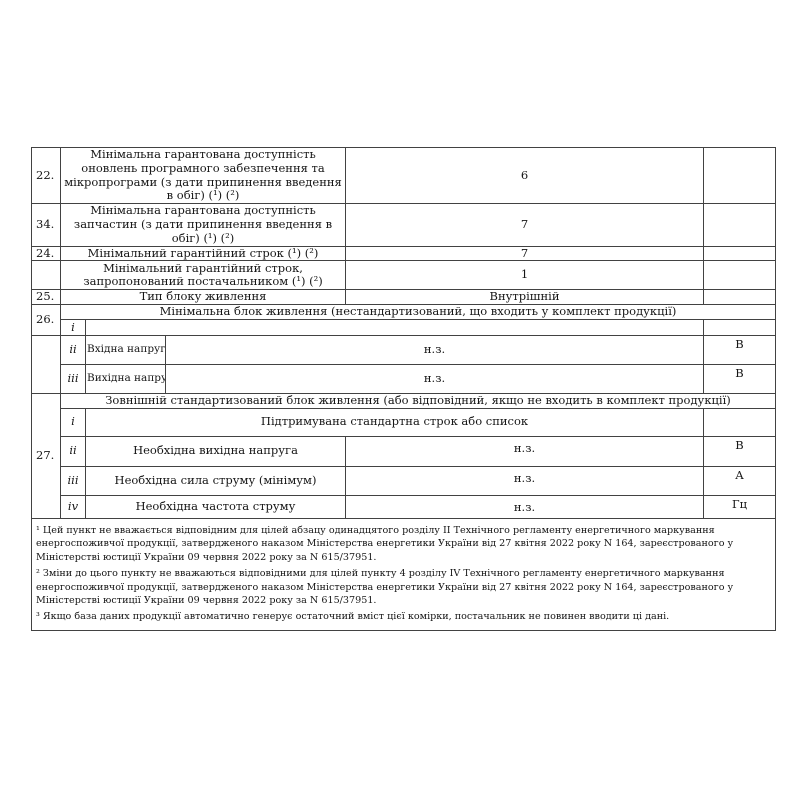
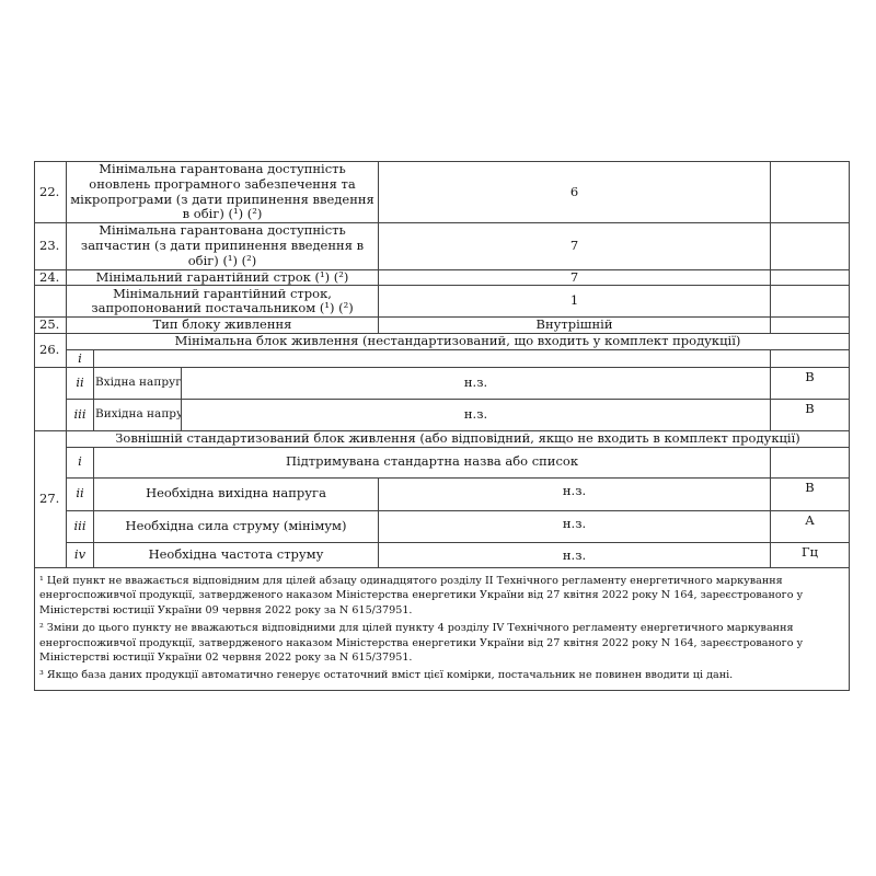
  22.	Мінімальна гарантована доступність оновлень програмного забезпечення та мікропрограми (з дати припинення введення в обіг) (¹) (²)	6
- 34.	Мінімальна гарантована доступність запчастин (з дати припинення введення в обіг) (¹) (²)	7
+ 23.	Мінімальна гарантована доступність запчастин (з дати припинення введення в обіг) (¹) (²)	7
  24.	Мінімальний гарантійний строк (¹) (²)	7
  	Мінімальний гарантійний строк, запропонований постачальником (¹) (²)	1
  25.	Тип блоку живлення	Внутрішній
  26.	Мінімальна блок живлення (нестандартизований, що входить у комплект продукції)
  i
  	ii	Вхідна напруг	н.з.	В
  iii	Вихідна напру	н.з.	В
  27.	Зовнішній стандартизований блок живлення (або відповідний, якщо не входить в комплект продукції)
- i	Підтримувана стандартна строк або список
+ i	Підтримувана стандартна назва або список
  ii	Необхідна вихідна напруга	н.з.	В
  iii	Необхідна сила струму (мінімум)	н.з.	А
  iv	Необхідна частота струму	н.з.	Гц
- ¹ Цей пункт не вважається відповідним для цілей абзацу одинадцятого розділу II Технічного регламенту енергетичного маркування енергоспоживчої продукції, затвердженого наказом Міністерства енергетики України від 27 квітня 2022 року N 164, зареєстрованого у Міністерстві юстиції України 09 червня 2022 року за N 615/37951. ² Зміни до цього пункту не вважаються відповідними для цілей пункту 4 розділу IV Технічного регламенту енергетичного маркування енергоспоживчої продукції, затвердженого наказом Міністерства енергетики України від 27 квітня 2022 року N 164, зареєстрованого у Міністерстві юстиції України 09 червня 2022 року за N 615/37951. ³ Якщо база даних продукції автоматично генерує остаточний вміст цієї комірки, постачальник не повинен вводити ці дані.
+ ¹ Цей пункт не вважається відповідним для цілей абзацу одинадцятого розділу II Технічного регламенту енергетичного маркування енергоспоживчої продукції, затвердженого наказом Міністерства енергетики України від 27 квітня 2022 року N 164, зареєстрованого у Міністерстві юстиції України 09 червня 2022 року за N 615/37951. ² Зміни до цього пункту не вважаються відповідними для цілей пункту 4 розділу IV Технічного регламенту енергетичного маркування енергоспоживчої продукції, затвердженого наказом Міністерства енергетики України від 27 квітня 2022 року N 164, зареєстрованого у Міністерстві юстиції України 02 червня 2022 року за N 615/37951. ³ Якщо база даних продукції автоматично генерує остаточний вміст цієї комірки, постачальник не повинен вводити ці дані.
